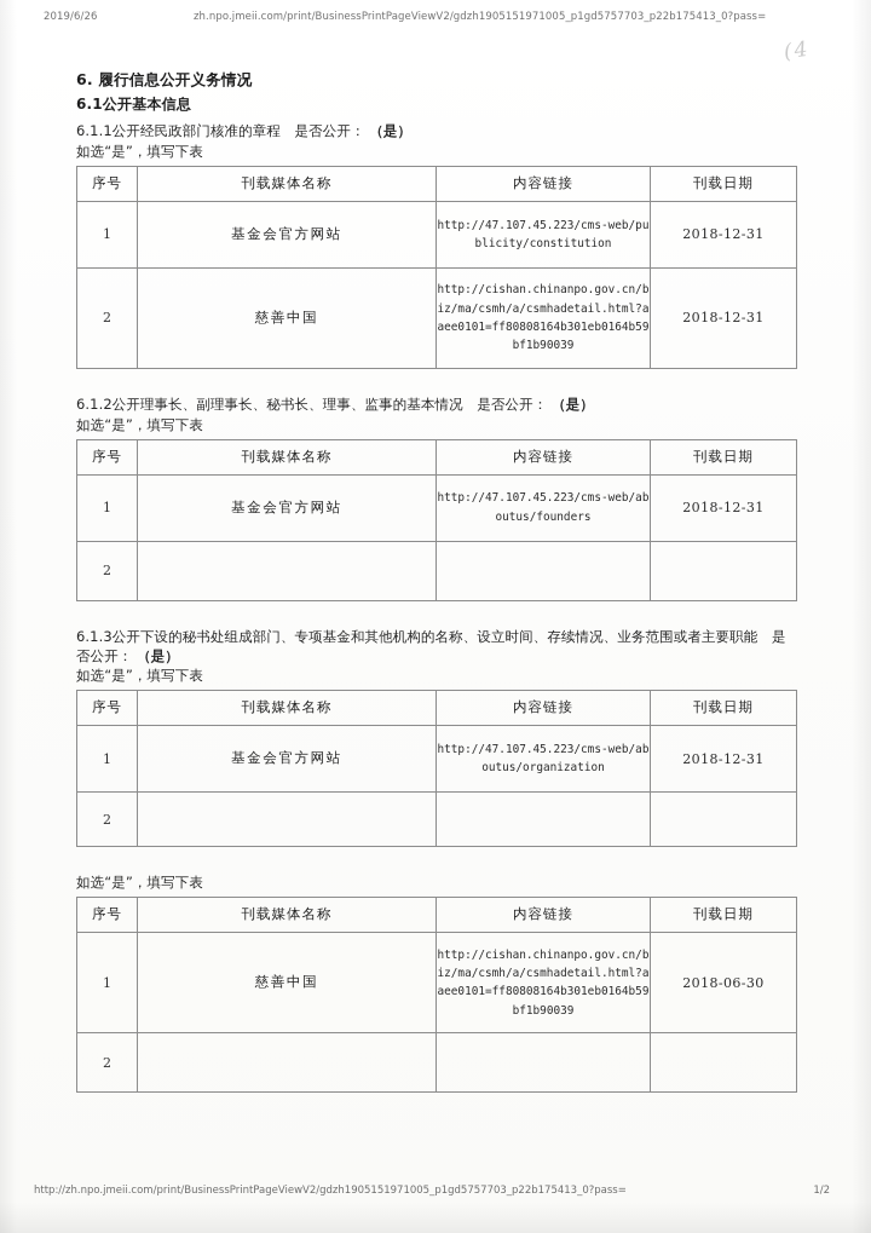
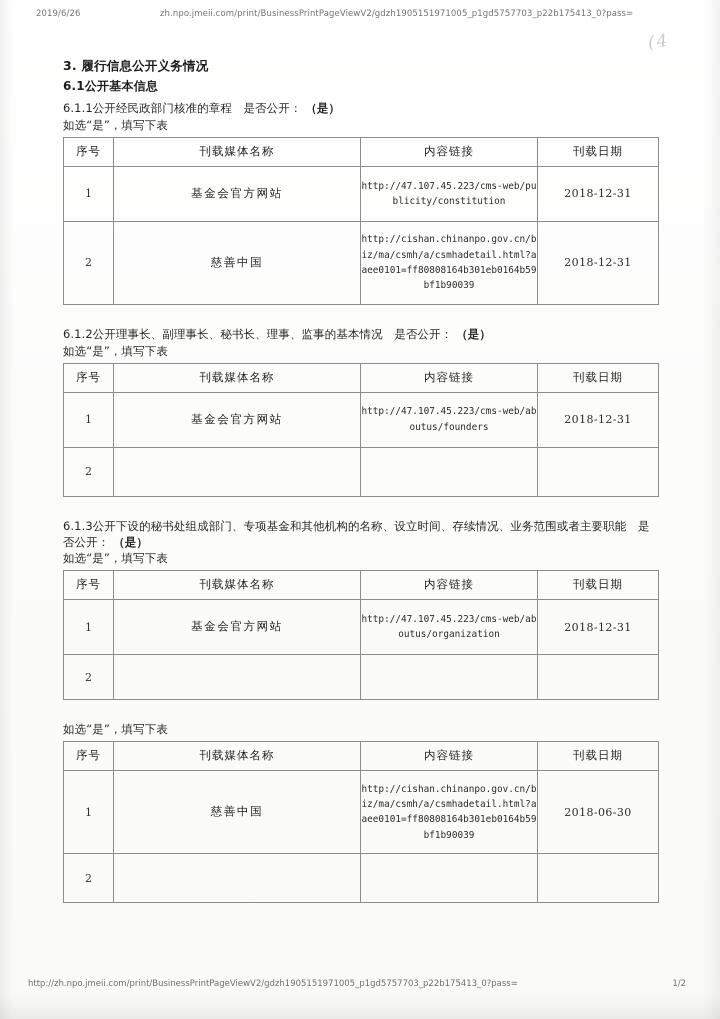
  2019/6/26
  zh.npo.jmeii.com/print/BusinessPrintPageViewV2/gdzh1905151971005_p1gd5757703_p22b175413_0?pass=
- 6. 履行信息公开义务情况
+ 3. 履行信息公开义务情况
  6.1公开基本信息
  6.1.1公开经民政部门核准的章程 是否公开： （是）
  如选“是”，填写下表
  序号	刊载媒体名称	内容链接	刊载日期
  1	基金会官方网站	http://47.107.45.223/cms-web/publicity/constitution	2018-12-31
  2	慈善中国	http://cishan.chinanpo.gov.cn/biz/ma/csmh/a/csmhadetail.html?aaee0101=ff80808164b301eb0164b59bf1b90039	2018-12-31
  6.1.2公开理事长、副理事长、秘书长、理事、监事的基本情况 是否公开： （是）
  如选“是”，填写下表
  序号	刊载媒体名称	内容链接	刊载日期
  1	基金会官方网站	http://47.107.45.223/cms-web/aboutus/founders	2018-12-31
  2
  6.1.3公开下设的秘书处组成部门、专项基金和其他机构的名称、设立时间、存续情况、业务范围或者主要职能 是否公开： （是）
  如选“是”，填写下表
  序号	刊载媒体名称	内容链接	刊载日期
  1	基金会官方网站	http://47.107.45.223/cms-web/aboutus/organization	2018-12-31
  2
  如选“是”，填写下表
  序号	刊载媒体名称	内容链接	刊载日期
  1	慈善中国	http://cishan.chinanpo.gov.cn/biz/ma/csmh/a/csmhadetail.html?aaee0101=ff80808164b301eb0164b59bf1b90039	2018-06-30
  2
  http://zh.npo.jmeii.com/print/BusinessPrintPageViewV2/gdzh1905151971005_p1gd5757703_p22b175413_0?pass=
  1/2
